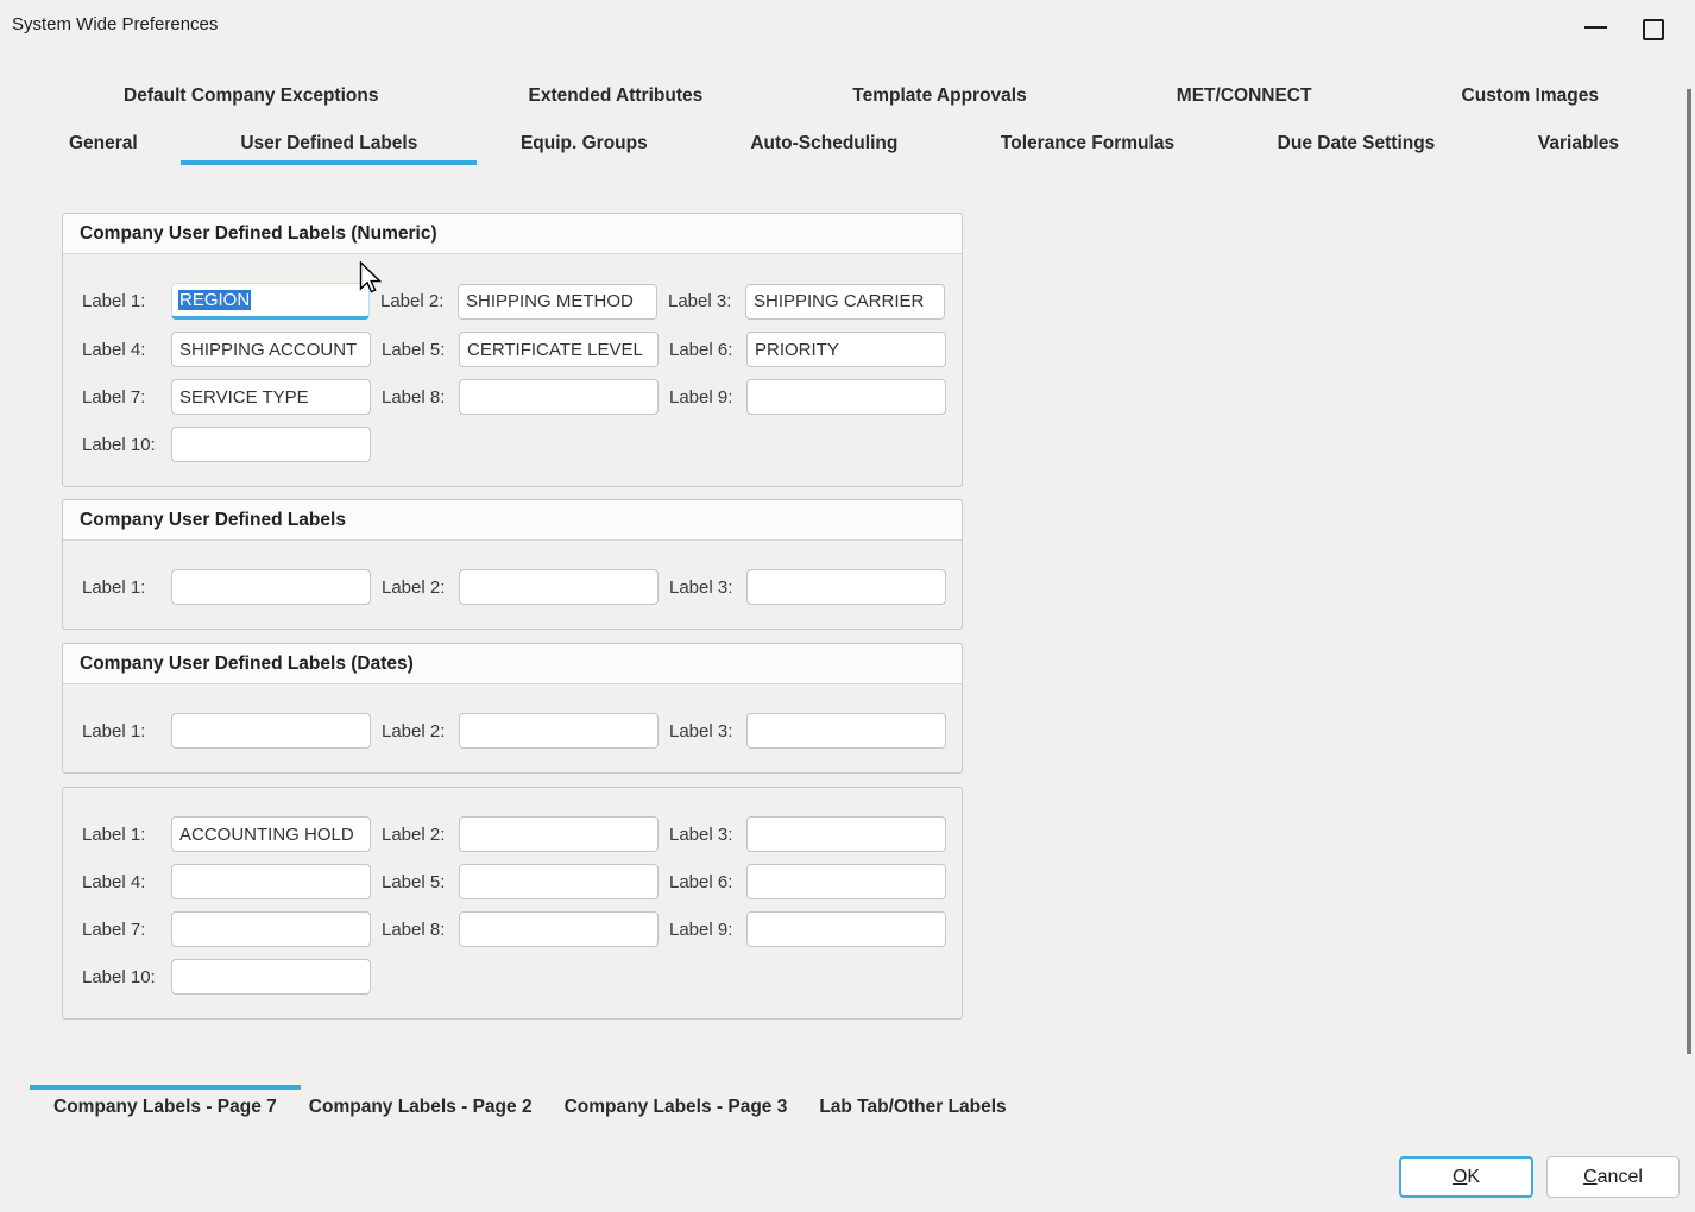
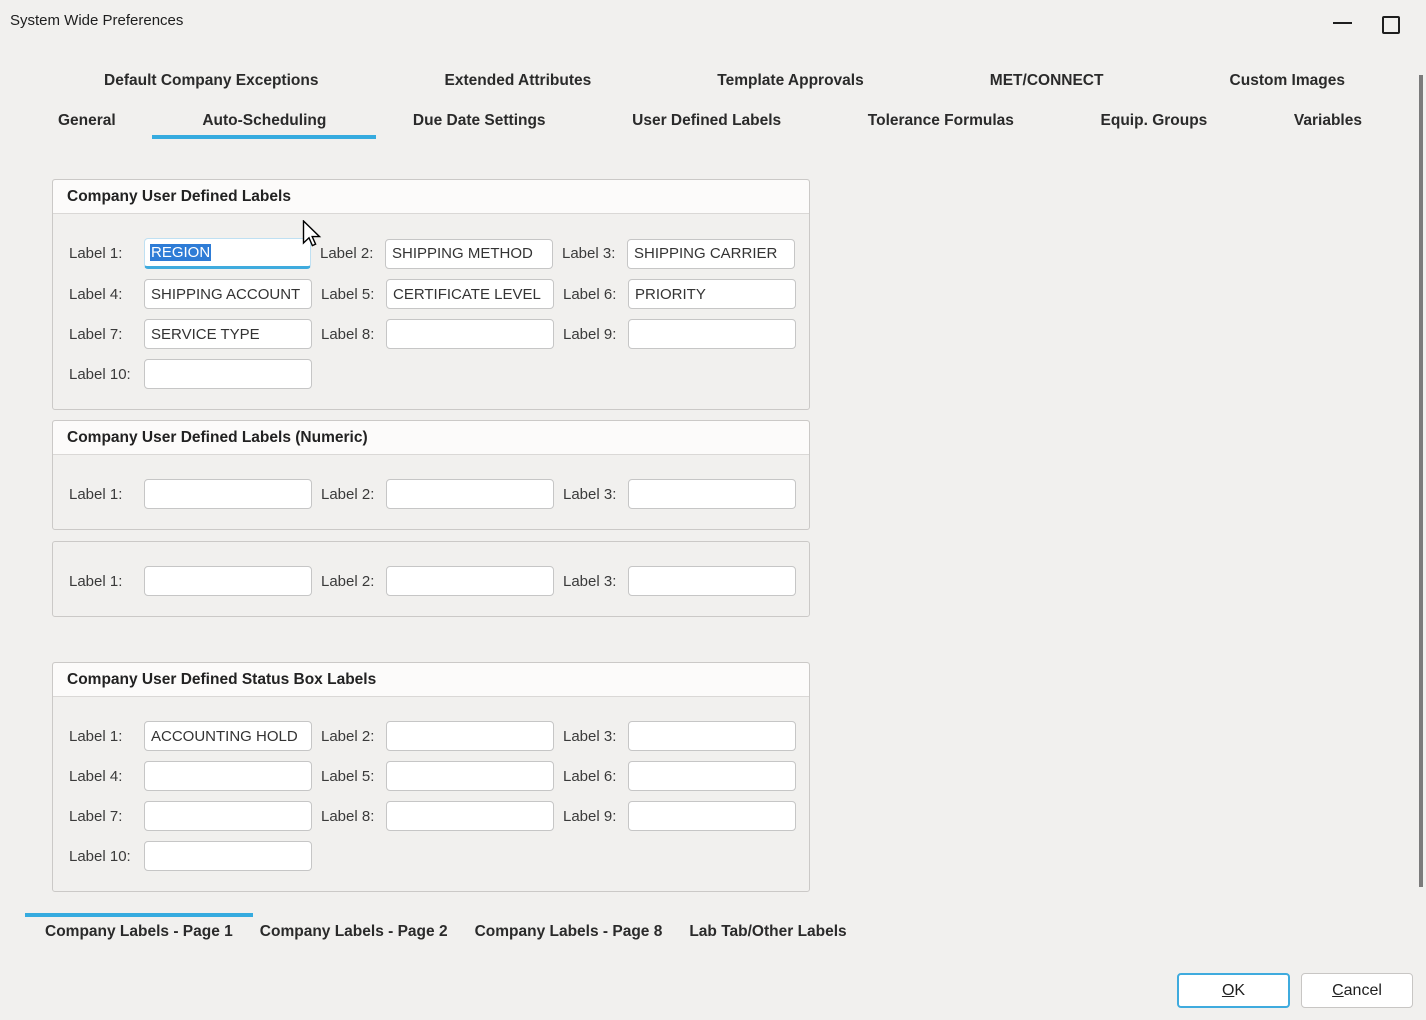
  System Wide Preferences
  Default Company Exceptions
  Extended Attributes
  Template Approvals
  MET/CONNECT
  Custom Images
  General
- User Defined Labels
+ Auto-Scheduling
- Equip. Groups
+ Due Date Settings
- Auto-Scheduling
+ User Defined Labels
  Tolerance Formulas
- Due Date Settings
+ Equip. Groups
  Variables
- Company User Defined Labels (Numeric)
+ Company User Defined Labels
  Label 1:
  REGION
  Label 2:
  SHIPPING METHOD
  Label 3:
  SHIPPING CARRIER
  Label 4:
  SHIPPING ACCOUNT
  Label 5:
  CERTIFICATE LEVEL
  Label 6:
  PRIORITY
  Label 7:
  SERVICE TYPE
  Label 8:
  Label 9:
  Label 10:
- Company User Defined Labels
+ Company User Defined Labels (Numeric)
  Label 1:
  Label 2:
  Label 3:
- Company User Defined Labels (Dates)
  Label 1:
  Label 2:
  Label 3:
+ Company User Defined Status Box Labels
  Label 1:
  ACCOUNTING HOLD
  Label 2:
  Label 3:
  Label 4:
  Label 5:
  Label 6:
  Label 7:
  Label 8:
  Label 9:
  Label 10:
- Company Labels - Page 7
+ Company Labels - Page 1
  Company Labels - Page 2
- Company Labels - Page 3
+ Company Labels - Page 8
  Lab Tab/Other Labels
  OK
  Cancel
